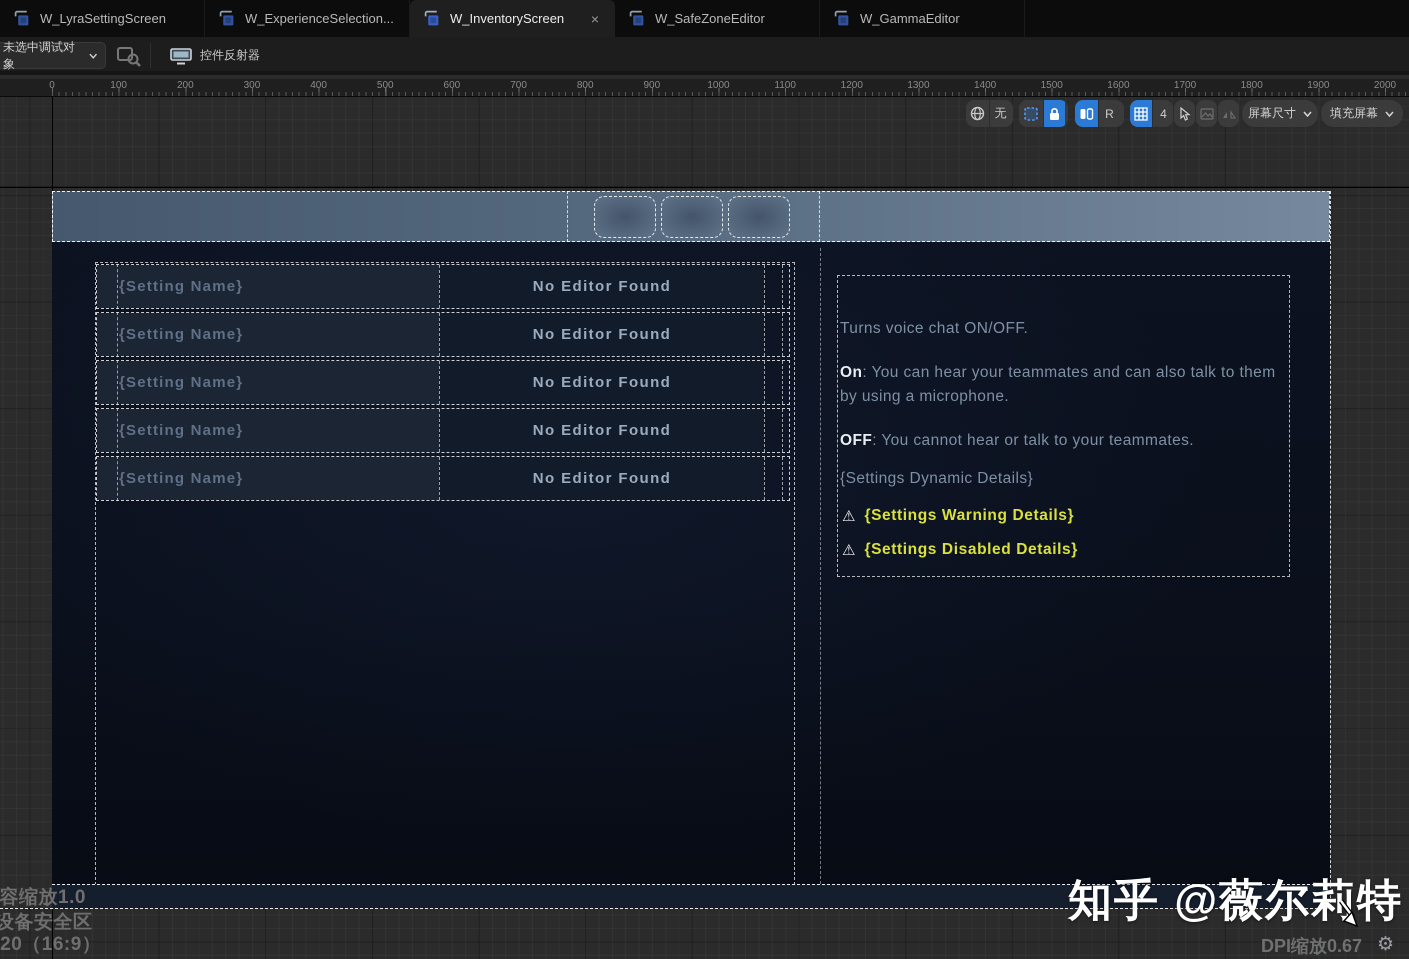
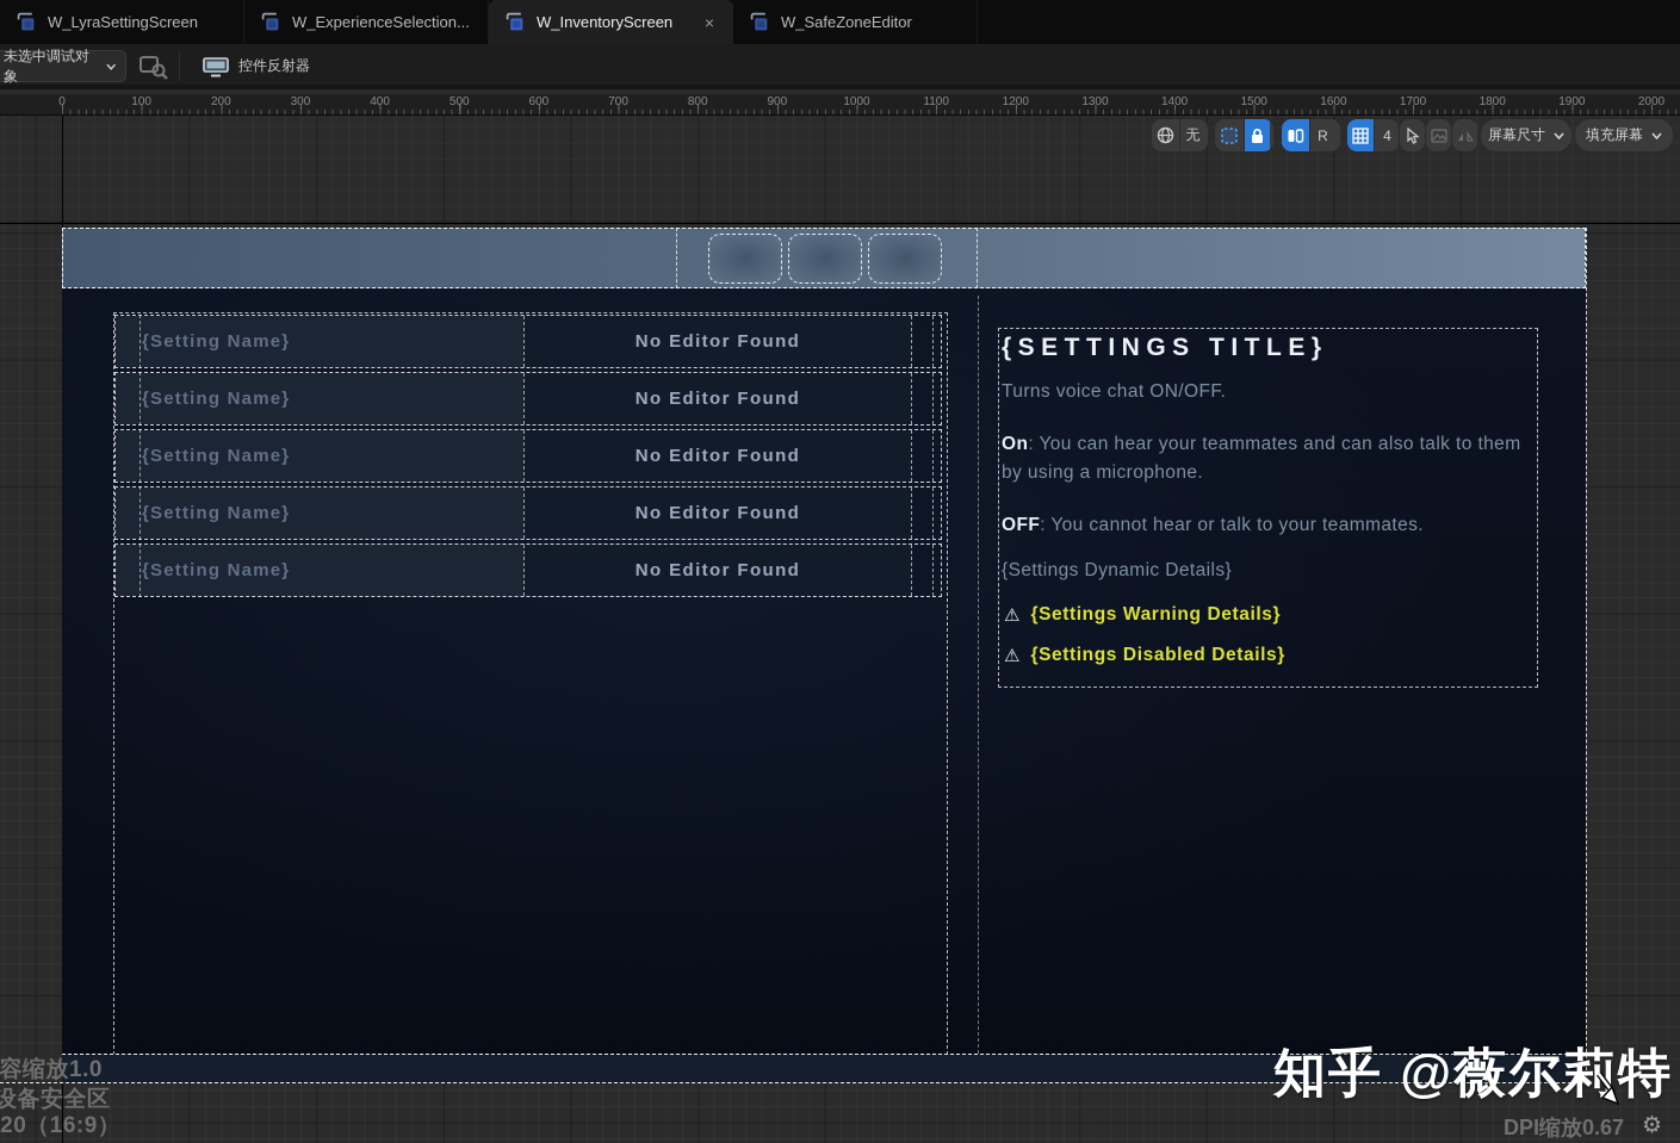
  W_LyraSettingScreen
  W_ExperienceSelection...
  W_InventoryScreen
  ×
  W_SafeZoneEditor
- W_GammaEditor
  未选中调试对象
  控件反射器
  0
  100
  200
  300
  400
  500
  600
  700
  800
  900
  1000
  1100
  1200
  1300
  1400
  1500
  1600
  1700
  1800
  1900
  2000
  {Setting Name}
  No Editor Found
  {Setting Name}
  No Editor Found
  {Setting Name}
  No Editor Found
  {Setting Name}
  No Editor Found
  {Setting Name}
  No Editor Found
+ {SETTINGS TITLE}
  Turns voice chat ON/OFF.
  On: You can hear your teammates and can also talk to them by using a microphone.
  OFF: You cannot hear or talk to your teammates.
  {Settings Dynamic Details}
  ⚠
  {Settings Warning Details}
  ⚠
  {Settings Disabled Details}
  无
  R
  4
  屏幕尺寸
  填充屏幕
  容缩放1.0
  设备安全区
  20（16:9）
  DPI缩放0.67
  ⚙
  知乎 @薇尔莉特
